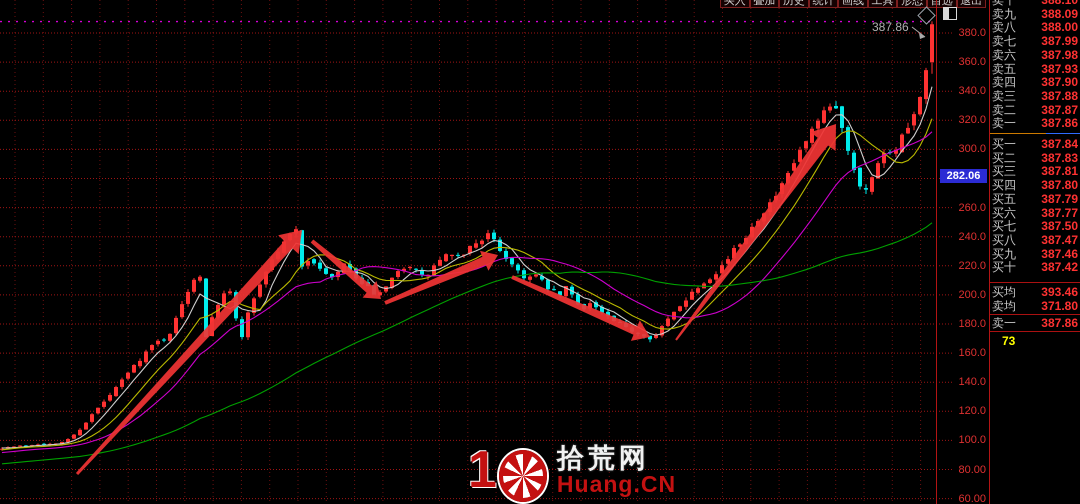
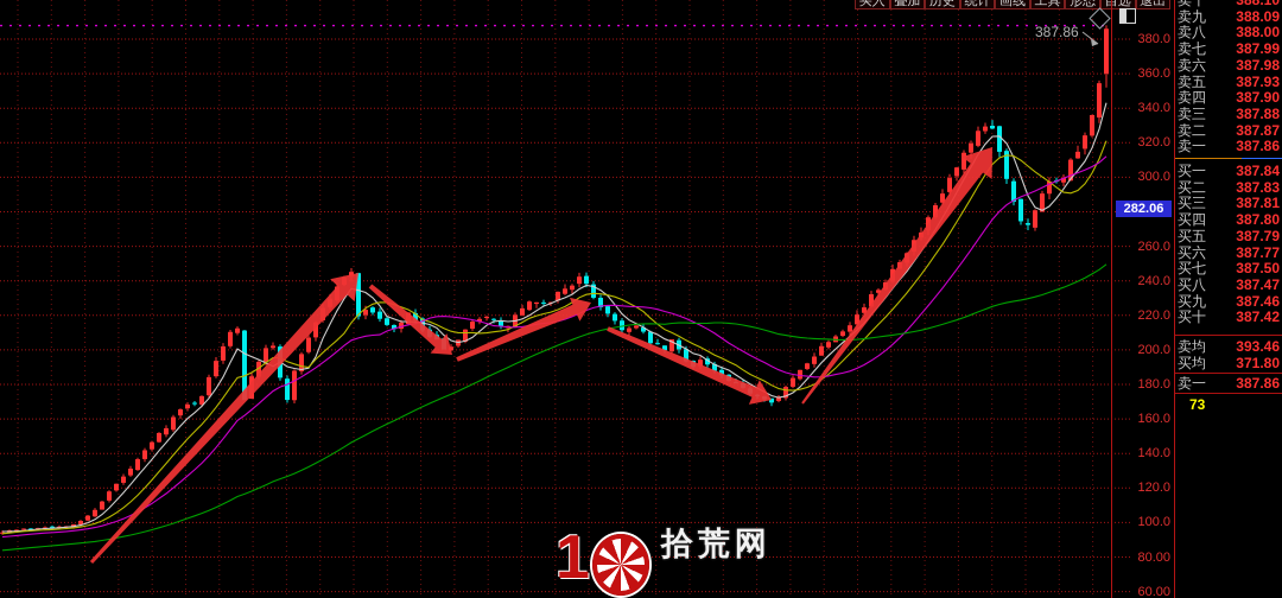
  买入
  叠加
  历史
  统计
  画线
  工具
  形态
  退出
  387.86
  380.0
  360.0
  340.0
  320.0
  300.0
  260.0
  240.0
  220.0
  200.0
  180.0
  160.0
  140.0
  120.0
  100.0
  80.00
  60.00
  282.06
  卖十
  388.10
  卖九
  388.09
  卖八
  388.00
  卖七
  387.99
  卖六
  387.98
  卖五
  387.93
  卖四
  387.90
  卖三
  387.88
  卖二
  387.87
  卖一
  387.86
  买一
  387.84
  买二
  387.83
  买三
  387.81
  买四
  387.80
  买五
  387.79
  买六
  387.77
  买七
  387.50
  买八
  387.47
  买九
  387.46
  买十
  387.42
- 买均
+ 卖均
  393.46
- 卖均
+ 买均
  371.80
  卖一
  387.86
  73
  1
  拾荒网
- Huang.CN
